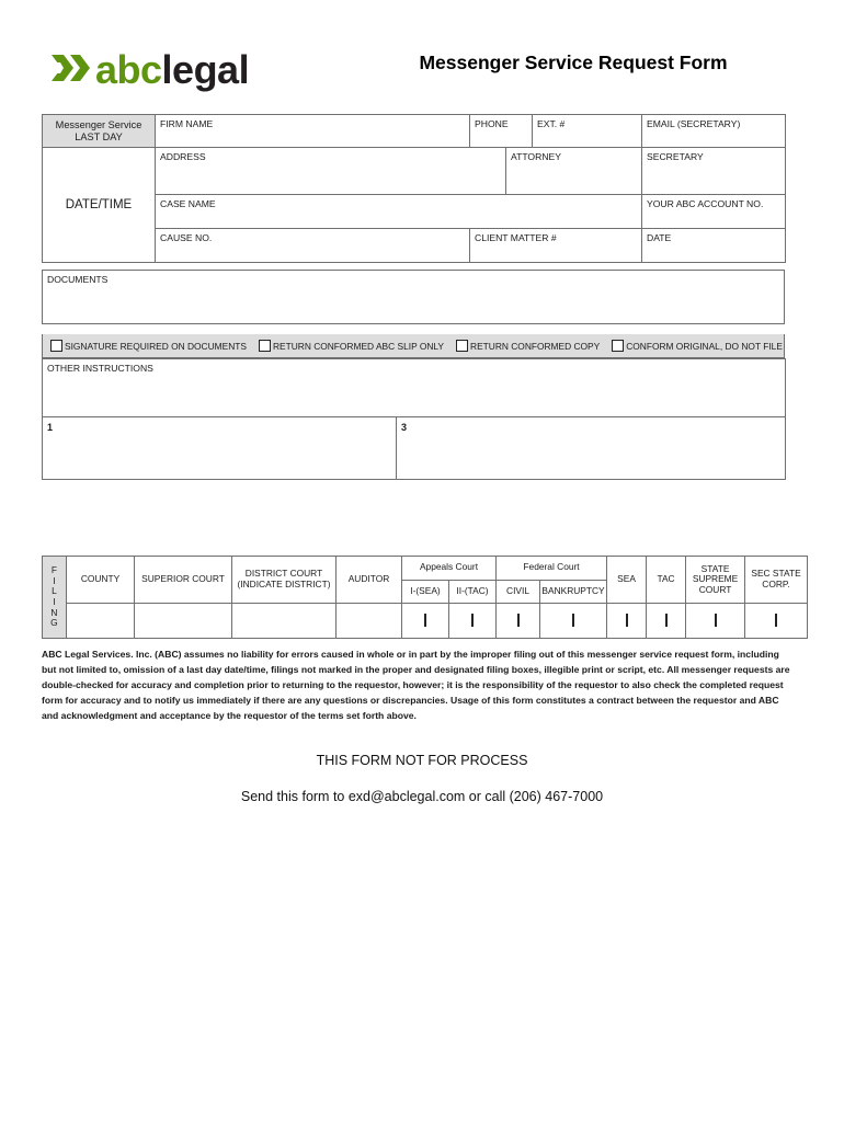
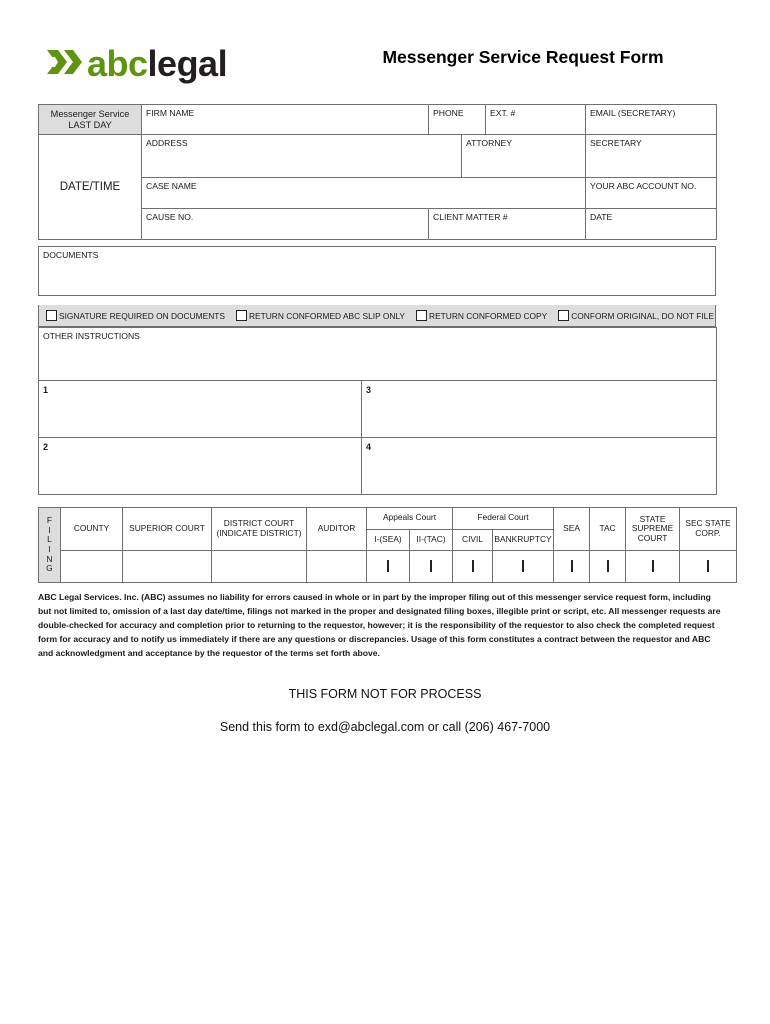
  abclegal
  Messenger Service Request Form
  Messenger Service LAST DAY	FIRM NAME	PHONE	EXT. #	EMAIL (SECRETARY)
  DATE/TIME	ADDRESS	ATTORNEY	SECRETARY
  CASE NAME	YOUR ABC ACCOUNT NO.
  CAUSE NO.	CLIENT MATTER #	DATE
  DOCUMENTS
  SIGNATURE REQUIRED ON DOCUMENTS
  RETURN CONFORMED ABC SLIP ONLY
  RETURN CONFORMED COPY
  CONFORM ORIGINAL, DO NOT FILE
  OTHER INSTRUCTIONS
  1	3
+ 2	4
  F I L I N G	COUNTY	SUPERIOR COURT	DISTRICT COURT (INDICATE DISTRICT)	AUDITOR	Appeals Court	Federal Court	SEA	TAC	STATE SUPREME COURT	SEC STATE CORP.
  I-(SEA)	II-(TAC)	CIVIL	BANKRUPTCY
  ABC Legal Services. Inc. (ABC) assumes no liability for errors caused in whole or in part by the improper filing out of this messenger service request form, including but not limited to, omission of a last day date/time, filings not marked in the proper and designated filing boxes, illegible print or script, etc. All messenger requests are double-checked for accuracy and completion prior to returning to the requestor, however; it is the responsibility of the requestor to also check the completed request form for accuracy and to notify us immediately if there are any questions or discrepancies. Usage of this form constitutes a contract between the requestor and ABC and acknowledgment and acceptance by the requestor of the terms set forth above.
  THIS FORM NOT FOR PROCESS
  Send this form to exd@abclegal.com or call (206) 467-7000
